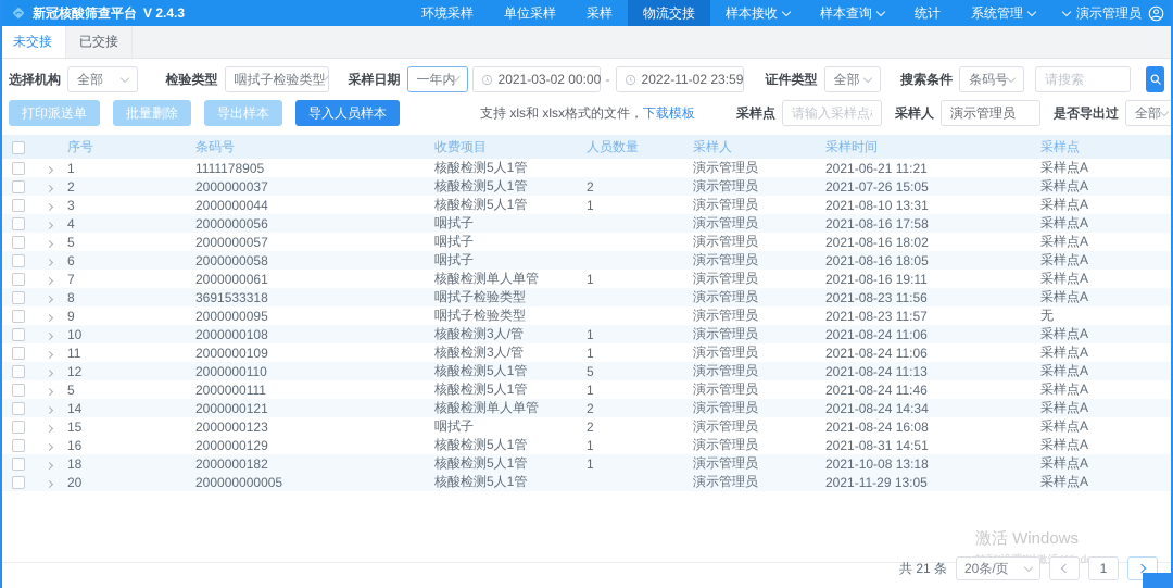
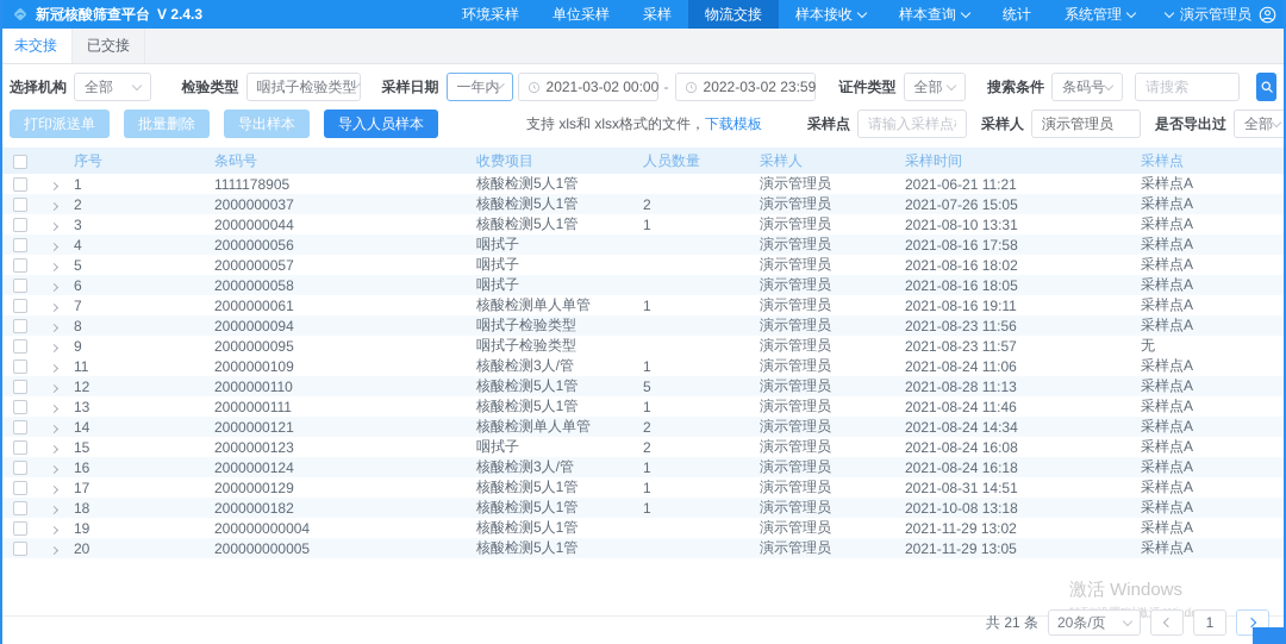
  新冠核酸筛查平台
  V 2.4.3
  环境采样
  单位采样
  采样
  物流交接
  样本接收
  样本查询
  统计
  系统管理
  演示管理员
  未交接
  已交接
  选择机构
  全部
  检验类型
  咽拭子检验类型
  采样日期
  一年内
  2021-03-02 00:00
  -
- 2022-11-02 23:59
+ 2022-03-02 23:59
  证件类型
  全部
  搜索条件
  条码号
  请搜索
  打印派送单
  批量删除
  导出样本
  导入人员样本
  支持 xls和 xlsx格式的文件，
  下载模板
  采样点
  请输入采样点
  采样人
  演示管理员
  是否导出过
  全部
  		序号	条码号	收费项目	人员数量	采样人	采样时间	采样点
  		1	1111178905	核酸检测5人1管		演示管理员	2021-06-21 11:21	采样点A
  		2	2000000037	核酸检测5人1管	2	演示管理员	2021-07-26 15:05	采样点A
  		3	2000000044	核酸检测5人1管	1	演示管理员	2021-08-10 13:31	采样点A
  		4	2000000056	咽拭子		演示管理员	2021-08-16 17:58	采样点A
  		5	2000000057	咽拭子		演示管理员	2021-08-16 18:02	采样点A
  		6	2000000058	咽拭子		演示管理员	2021-08-16 18:05	采样点A
  		7	2000000061	核酸检测单人单管	1	演示管理员	2021-08-16 19:11	采样点A
- 		8	3691533318	咽拭子检验类型		演示管理员	2021-08-23 11:56	采样点A
+ 		8	2000000094	咽拭子检验类型		演示管理员	2021-08-23 11:56	采样点A
  		9	2000000095	咽拭子检验类型		演示管理员	2021-08-23 11:57	无
- 		10	2000000108	核酸检测3人/管	1	演示管理员	2021-08-24 11:06	采样点A
  		11	2000000109	核酸检测3人/管	1	演示管理员	2021-08-24 11:06	采样点A
- 		12	2000000110	核酸检测5人1管	5	演示管理员	2021-08-24 11:13	采样点A
+ 		12	2000000110	核酸检测5人1管	5	演示管理员	2021-08-28 11:13	采样点A
- 		5	2000000111	核酸检测5人1管	1	演示管理员	2021-08-24 11:46	采样点A
+ 		13	2000000111	核酸检测5人1管	1	演示管理员	2021-08-24 11:46	采样点A
  		14	2000000121	核酸检测单人单管	2	演示管理员	2021-08-24 14:34	采样点A
  		15	2000000123	咽拭子	2	演示管理员	2021-08-24 16:08	采样点A
+ 		16	2000000124	核酸检测3人/管	1	演示管理员	2021-08-24 16:18	采样点A
- 		16	2000000129	核酸检测5人1管	1	演示管理员	2021-08-31 14:51	采样点A
+ 		17	2000000129	核酸检测5人1管	1	演示管理员	2021-08-31 14:51	采样点A
  		18	2000000182	核酸检测5人1管	1	演示管理员	2021-10-08 13:18	采样点A
+ 		19	200000000004	核酸检测5人1管		演示管理员	2021-11-29 13:02	采样点A
  		20	200000000005	核酸检测5人1管		演示管理员	2021-11-29 13:05	采样点A
  激活 Windows
  共 21 条
  20条/页
  1
